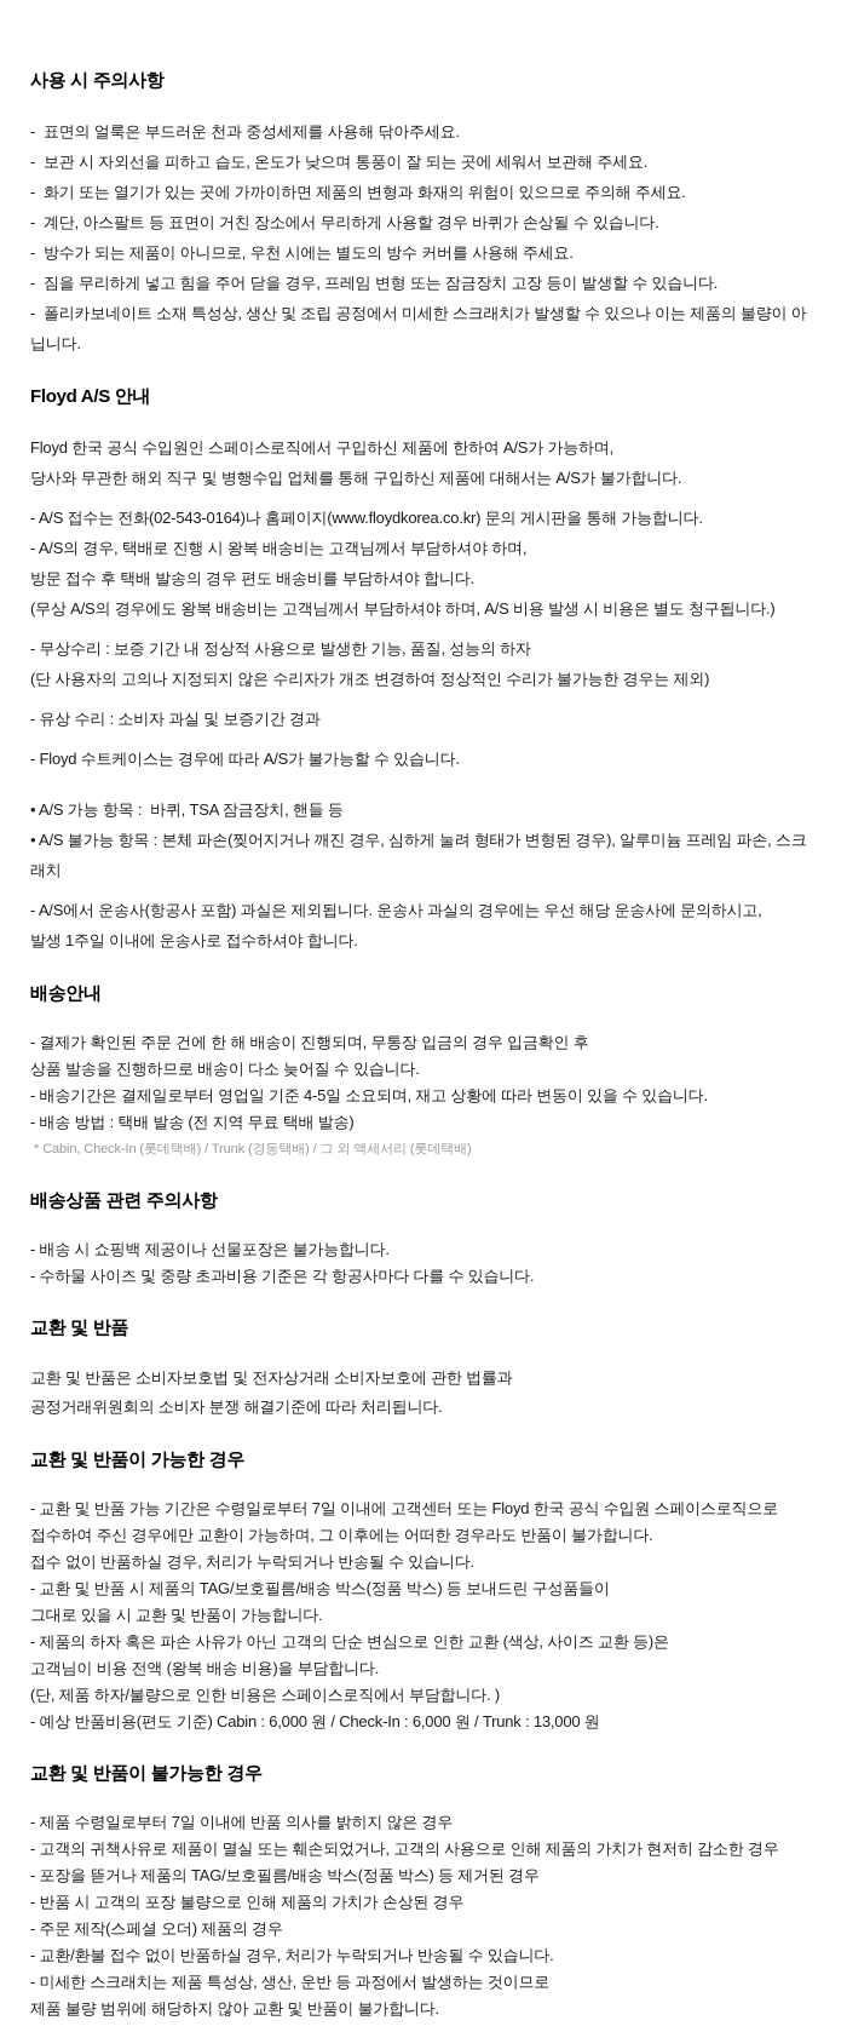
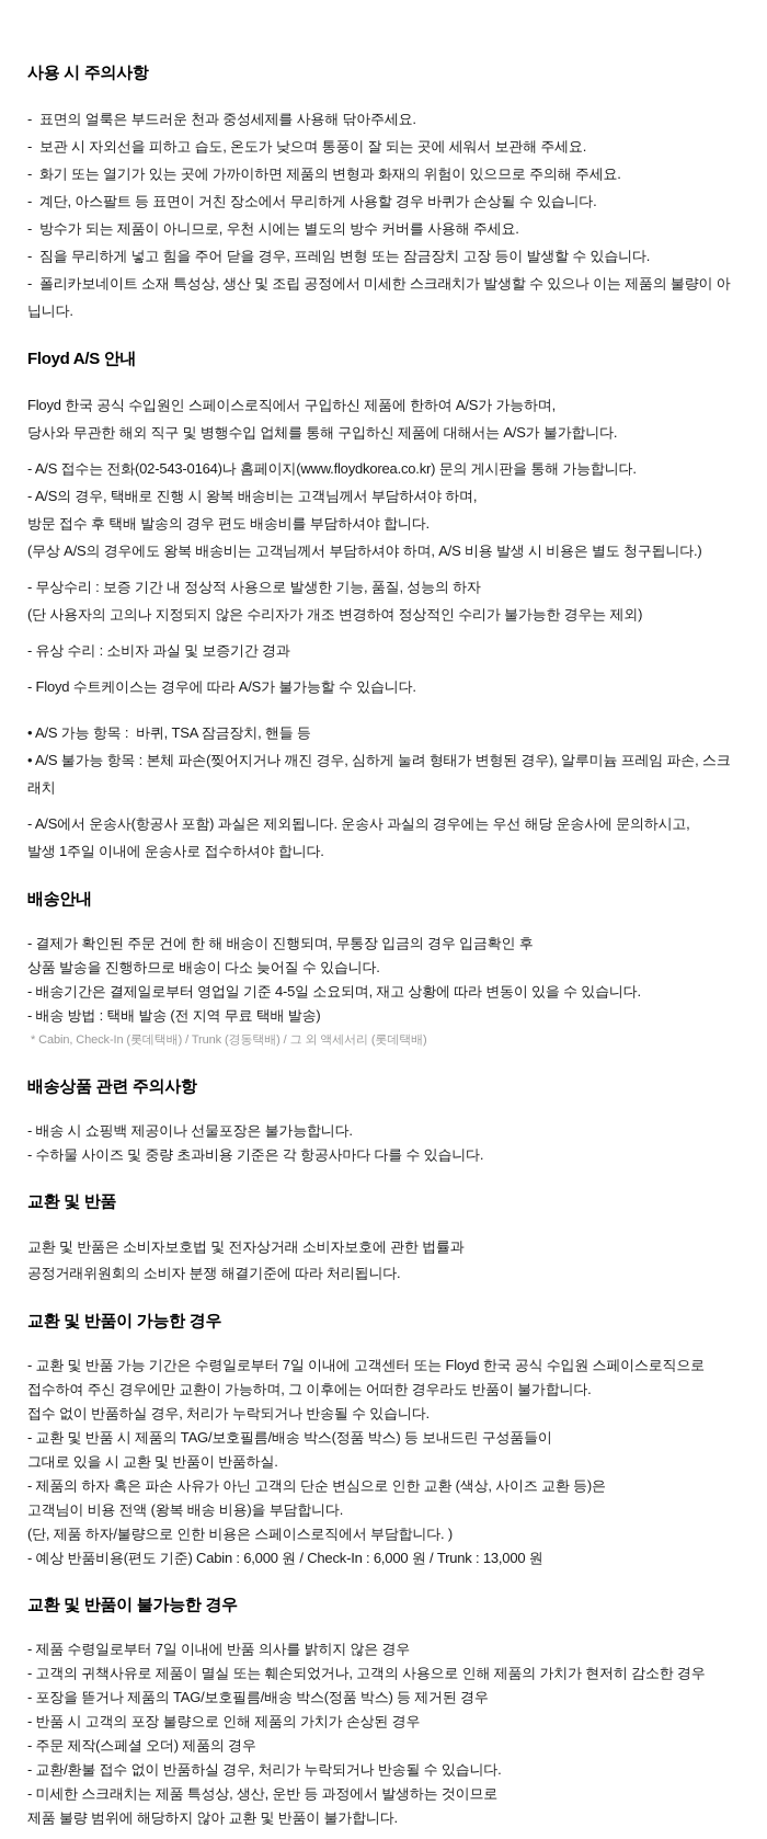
  사용 시 주의사항
  - 표면의 얼룩은 부드러운 천과 중성세제를 사용해 닦아주세요.
  - 보관 시 자외선을 피하고 습도, 온도가 낮으며 통풍이 잘 되는 곳에 세워서 보관해 주세요.
  - 화기 또는 열기가 있는 곳에 가까이하면 제품의 변형과 화재의 위험이 있으므로 주의해 주세요.
  - 계단, 아스팔트 등 표면이 거친 장소에서 무리하게 사용할 경우 바퀴가 손상될 수 있습니다.
  - 방수가 되는 제품이 아니므로, 우천 시에는 별도의 방수 커버를 사용해 주세요.
  - 짐을 무리하게 넣고 힘을 주어 닫을 경우, 프레임 변형 또는 잠금장치 고장 등이 발생할 수 있습니다.
  - 폴리카보네이트 소재 특성상, 생산 및 조립 공정에서 미세한 스크래치가 발생할 수 있으나 이는 제품의 불량이 아닙니다.
  Floyd A/S 안내
  Floyd 한국 공식 수입원인 스페이스로직에서 구입하신 제품에 한하여 A/S가 가능하며,
  당사와 무관한 해외 직구 및 병행수입 업체를 통해 구입하신 제품에 대해서는 A/S가 불가합니다.
  - A/S 접수는 전화(02-543-0164)나 홈페이지(www.floydkorea.co.kr) 문의 게시판을 통해 가능합니다.
  - A/S의 경우, 택배로 진행 시 왕복 배송비는 고객님께서 부담하셔야 하며,
  방문 접수 후 택배 발송의 경우 편도 배송비를 부담하셔야 합니다.
  (무상 A/S의 경우에도 왕복 배송비는 고객님께서 부담하셔야 하며, A/S 비용 발생 시 비용은 별도 청구됩니다.)
  - 무상수리 : 보증 기간 내 정상적 사용으로 발생한 기능, 품질, 성능의 하자
  (단 사용자의 고의나 지정되지 않은 수리자가 개조 변경하여 정상적인 수리가 불가능한 경우는 제외)
  - 유상 수리 : 소비자 과실 및 보증기간 경과
  - Floyd 수트케이스는 경우에 따라 A/S가 불가능할 수 있습니다.
  • A/S 가능 항목 : 바퀴, TSA 잠금장치, 핸들 등
  • A/S 불가능 항목 : 본체 파손(찢어지거나 깨진 경우, 심하게 눌려 형태가 변형된 경우), 알루미늄 프레임 파손, 스크래치
  - A/S에서 운송사(항공사 포함) 과실은 제외됩니다. 운송사 과실의 경우에는 우선 해당 운송사에 문의하시고,
  발생 1주일 이내에 운송사로 접수하셔야 합니다.
  배송안내
  - 결제가 확인된 주문 건에 한 해 배송이 진행되며, 무통장 입금의 경우 입금확인 후
  상품 발송을 진행하므로 배송이 다소 늦어질 수 있습니다.
  - 배송기간은 결제일로부터 영업일 기준 4-5일 소요되며, 재고 상황에 따라 변동이 있을 수 있습니다.
  - 배송 방법 : 택배 발송 (전 지역 무료 택배 발송)
  * Cabin, Check-In (롯데택배) / Trunk (경동택배) / 그 외 액세서리 (롯데택배)
  배송상품 관련 주의사항
  - 배송 시 쇼핑백 제공이나 선물포장은 불가능합니다.
  - 수하물 사이즈 및 중량 초과비용 기준은 각 항공사마다 다를 수 있습니다.
  교환 및 반품
  교환 및 반품은 소비자보호법 및 전자상거래 소비자보호에 관한 법률과
  공정거래위원회의 소비자 분쟁 해결기준에 따라 처리됩니다.
  교환 및 반품이 가능한 경우
  - 교환 및 반품 가능 기간은 수령일로부터 7일 이내에 고객센터 또는 Floyd 한국 공식 수입원 스페이스로직으로
  접수하여 주신 경우에만 교환이 가능하며, 그 이후에는 어떠한 경우라도 반품이 불가합니다.
  접수 없이 반품하실 경우, 처리가 누락되거나 반송될 수 있습니다.
  - 교환 및 반품 시 제품의 TAG/보호필름/배송 박스(정품 박스) 등 보내드린 구성품들이
- 그대로 있을 시 교환 및 반품이 가능합니다.
+ 그대로 있을 시 교환 및 반품이 반품하실.
  - 제품의 하자 혹은 파손 사유가 아닌 고객의 단순 변심으로 인한 교환 (색상, 사이즈 교환 등)은
  고객님이 비용 전액 (왕복 배송 비용)을 부담합니다.
  (단, 제품 하자/불량으로 인한 비용은 스페이스로직에서 부담합니다. )
  - 예상 반품비용(편도 기준) Cabin : 6,000 원 / Check-In : 6,000 원 / Trunk : 13,000 원
  교환 및 반품이 불가능한 경우
  - 제품 수령일로부터 7일 이내에 반품 의사를 밝히지 않은 경우
  - 고객의 귀책사유로 제품이 멸실 또는 훼손되었거나, 고객의 사용으로 인해 제품의 가치가 현저히 감소한 경우
  - 포장을 뜯거나 제품의 TAG/보호필름/배송 박스(정품 박스) 등 제거된 경우
  - 반품 시 고객의 포장 불량으로 인해 제품의 가치가 손상된 경우
  - 주문 제작(스페셜 오더) 제품의 경우
  - 교환/환불 접수 없이 반품하실 경우, 처리가 누락되거나 반송될 수 있습니다.
  - 미세한 스크래치는 제품 특성상, 생산, 운반 등 과정에서 발생하는 것이므로
  제품 불량 범위에 해당하지 않아 교환 및 반품이 불가합니다.
